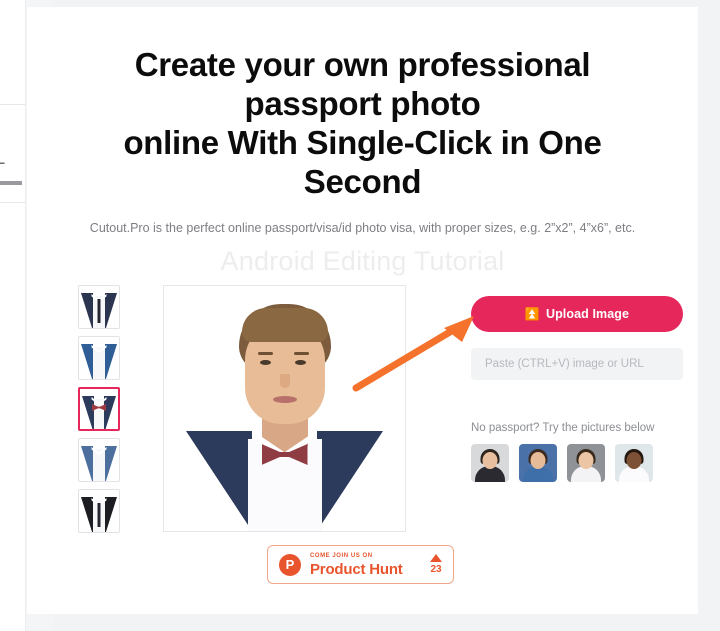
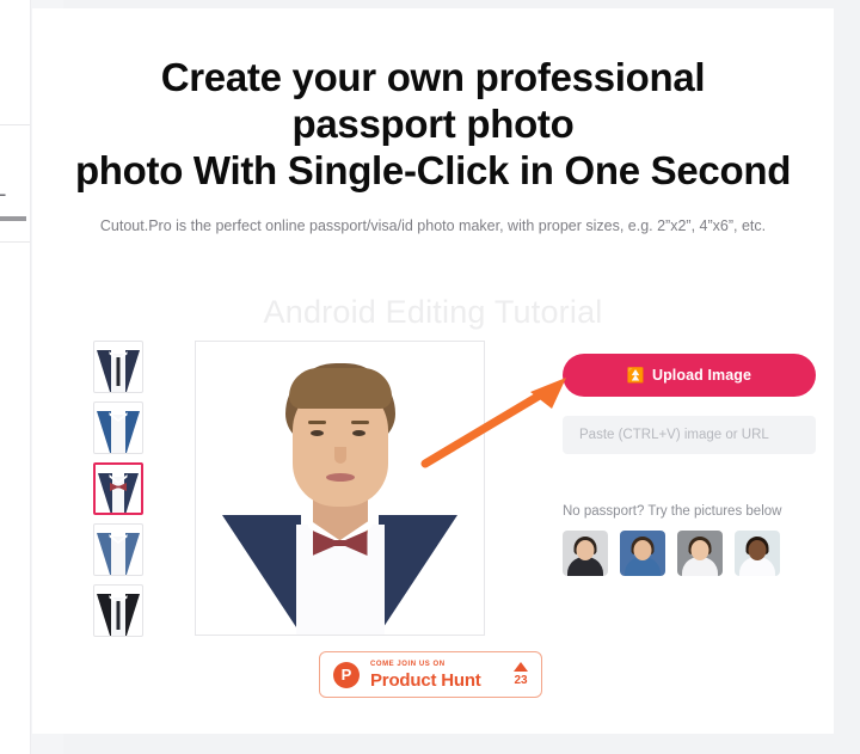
  L
  Create your own professional passport photo
- online With Single-Click in One Second
+ photo With Single-Click in One Second
- Cutout.Pro is the perfect online passport/visa/id photo visa, with proper sizes, e.g. 2”x2”, 4”x6”, etc.
+ Cutout.Pro is the perfect online passport/visa/id photo maker, with proper sizes, e.g. 2”x2”, 4”x6”, etc.
  ⏫
  Upload Image
  Paste (CTRL+V) image or URL
  No passport? Try the pictures below
  P
  Product Hunt
  23
